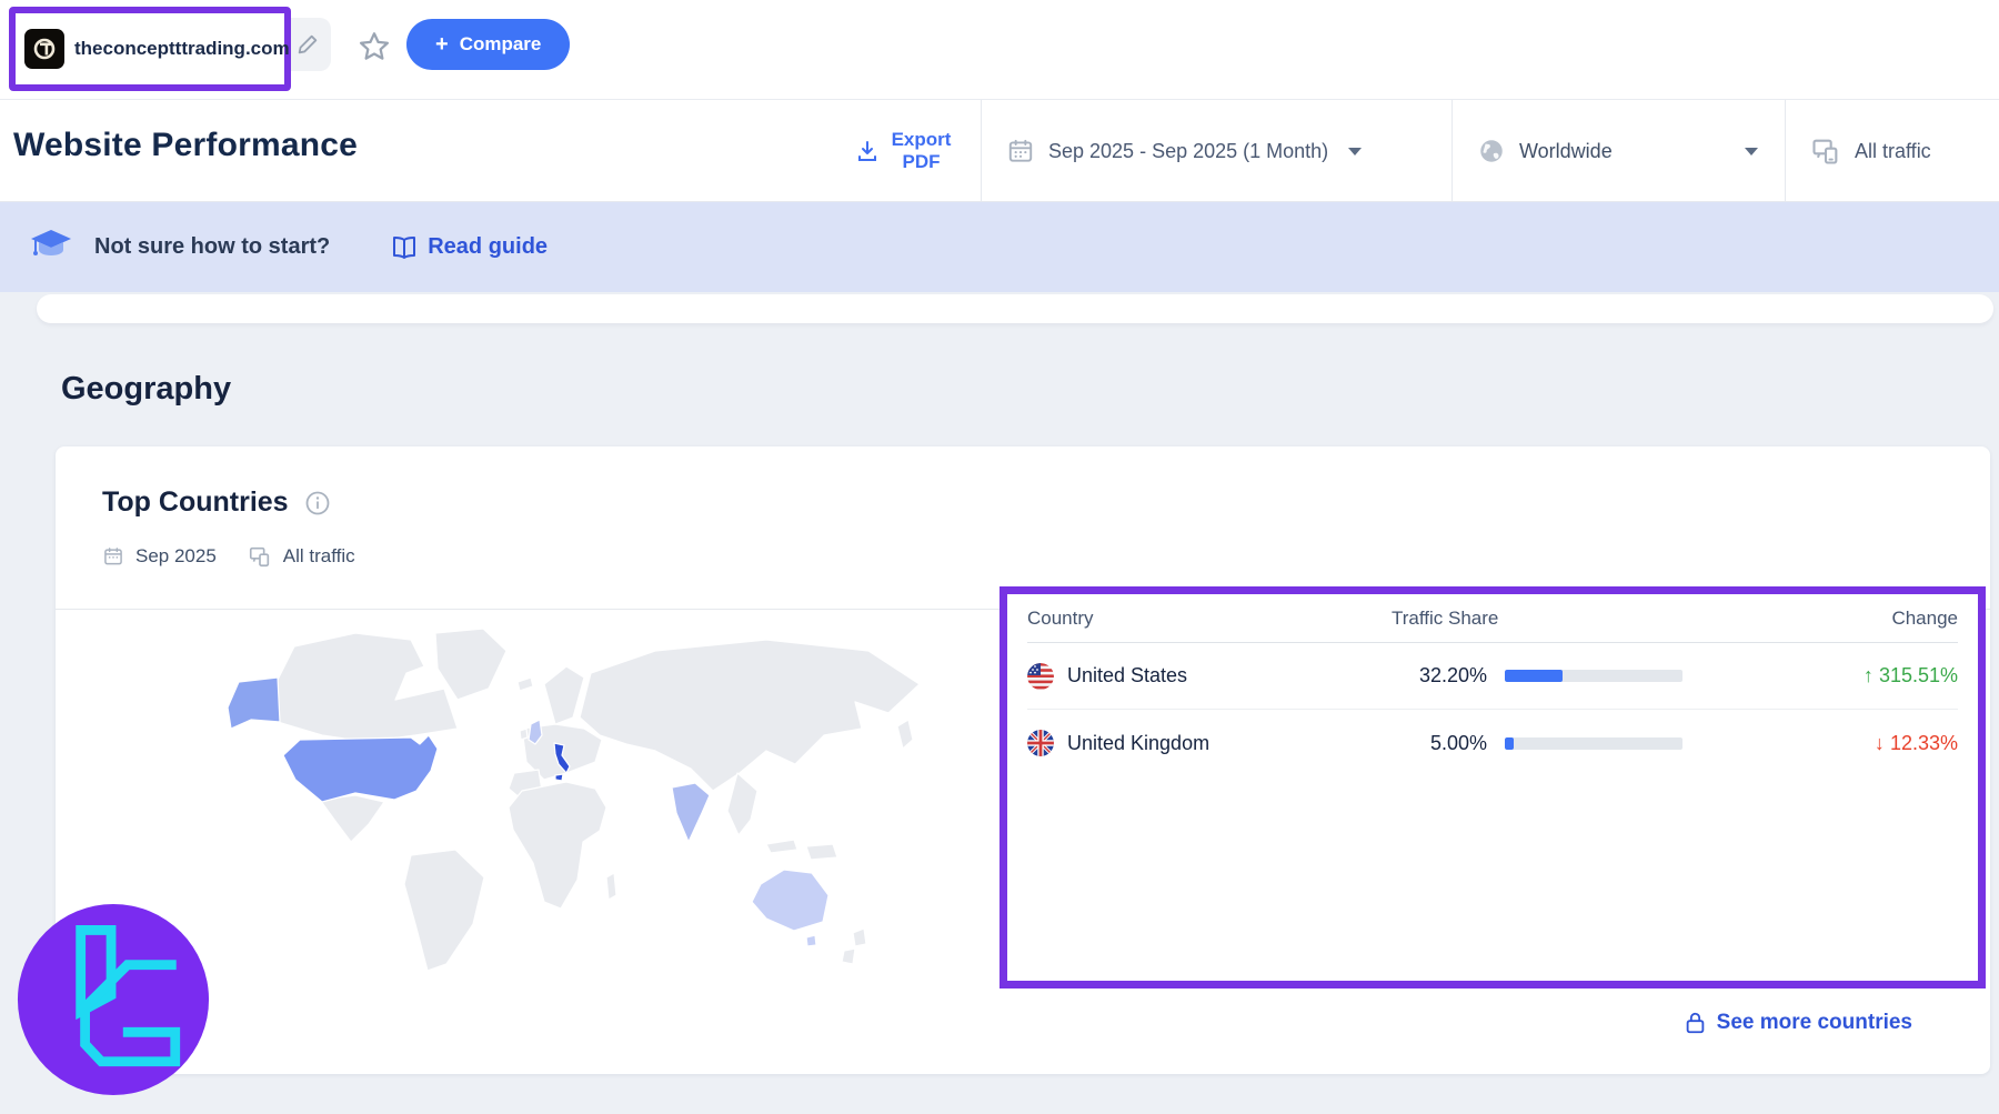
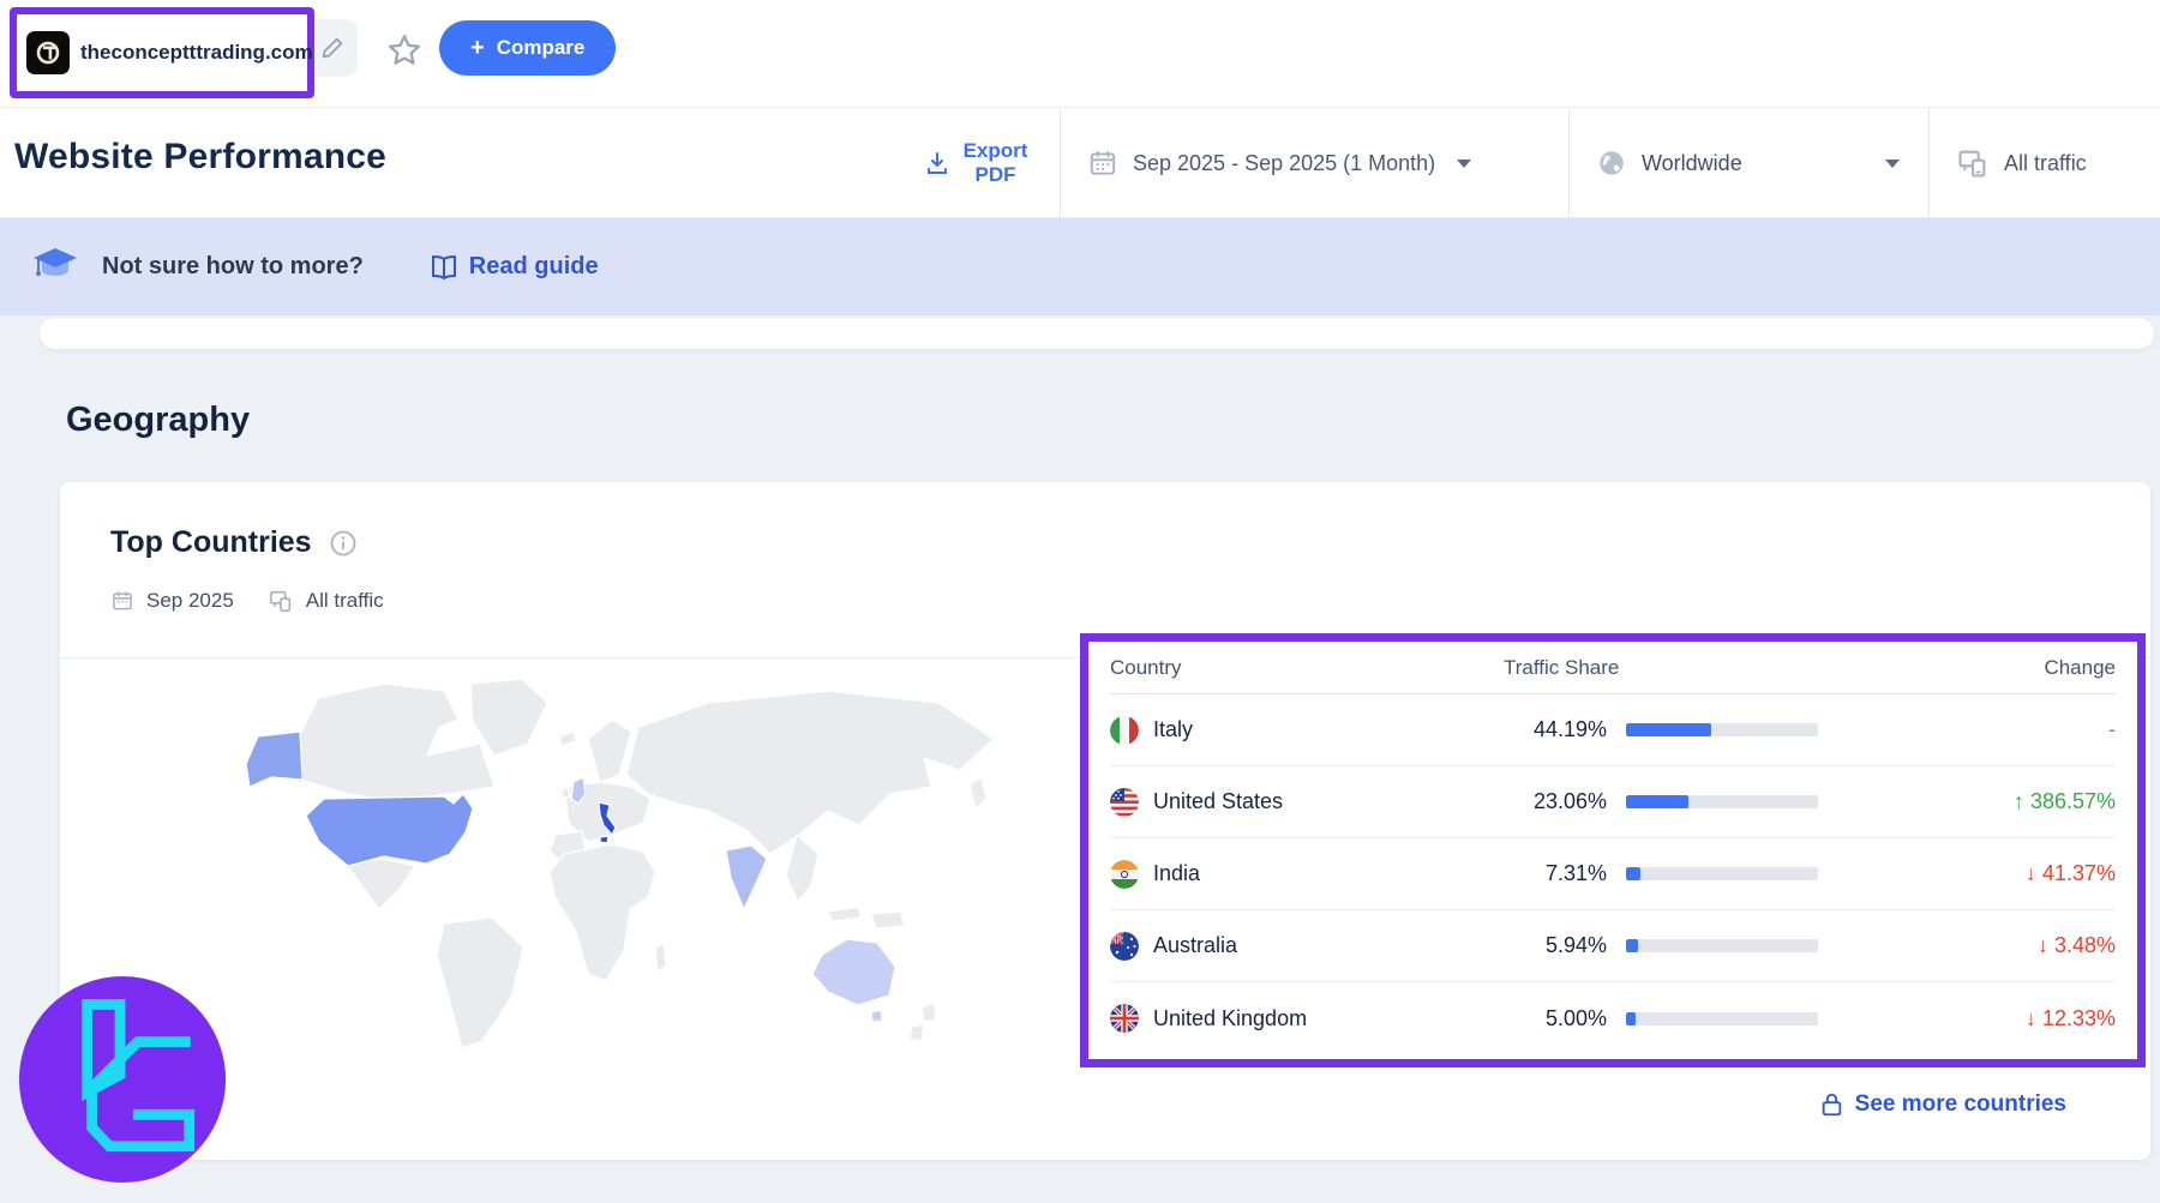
  theconceptttrading.com
  +
  Compare
  Website Performance
  Export
  PDF
  Sep 2025 - Sep 2025 (1 Month)
  Worldwide
  All traffic
- Not sure how to start?
+ Not sure how to more?
  Read guide
  Geography
  Top Countries
  Sep 2025
  All traffic
  Country
  Traffic Share
  Change
+ Italy
+ 44.19%
+ -
  United States
- 32.20%
+ 23.06%
- ↑ 315.51%
+ ↑ 386.57%
+ India
+ 7.31%
+ ↓ 41.37%
+ Australia
+ 5.94%
+ ↓ 3.48%
  United Kingdom
  5.00%
  ↓ 12.33%
  See more countries
